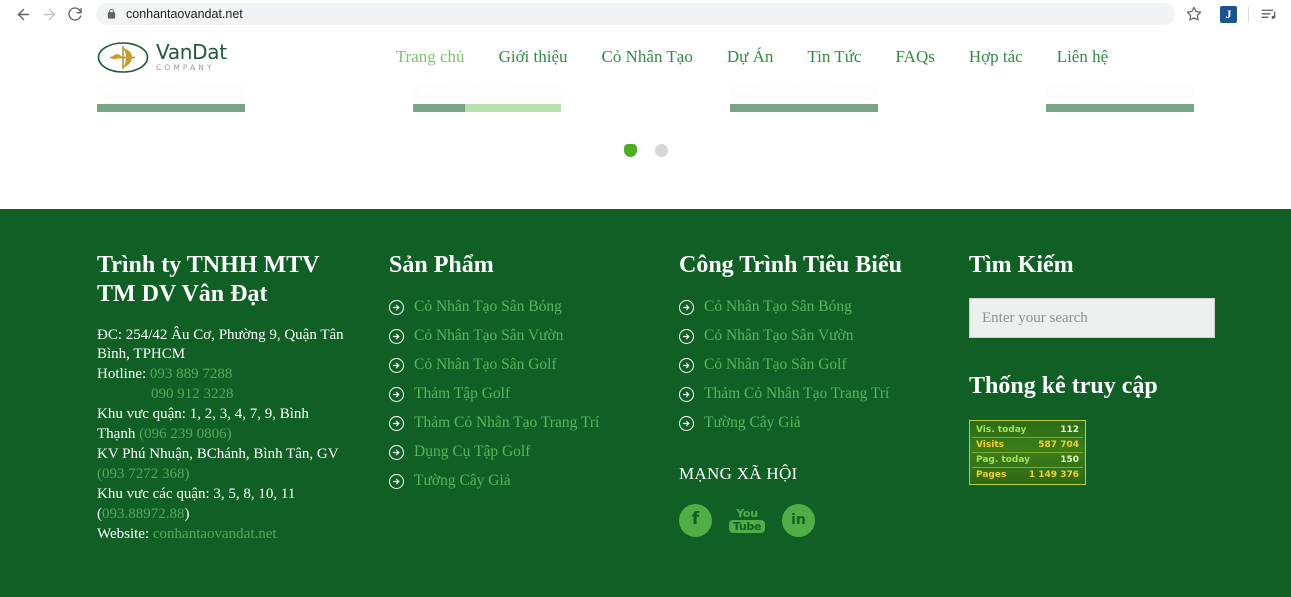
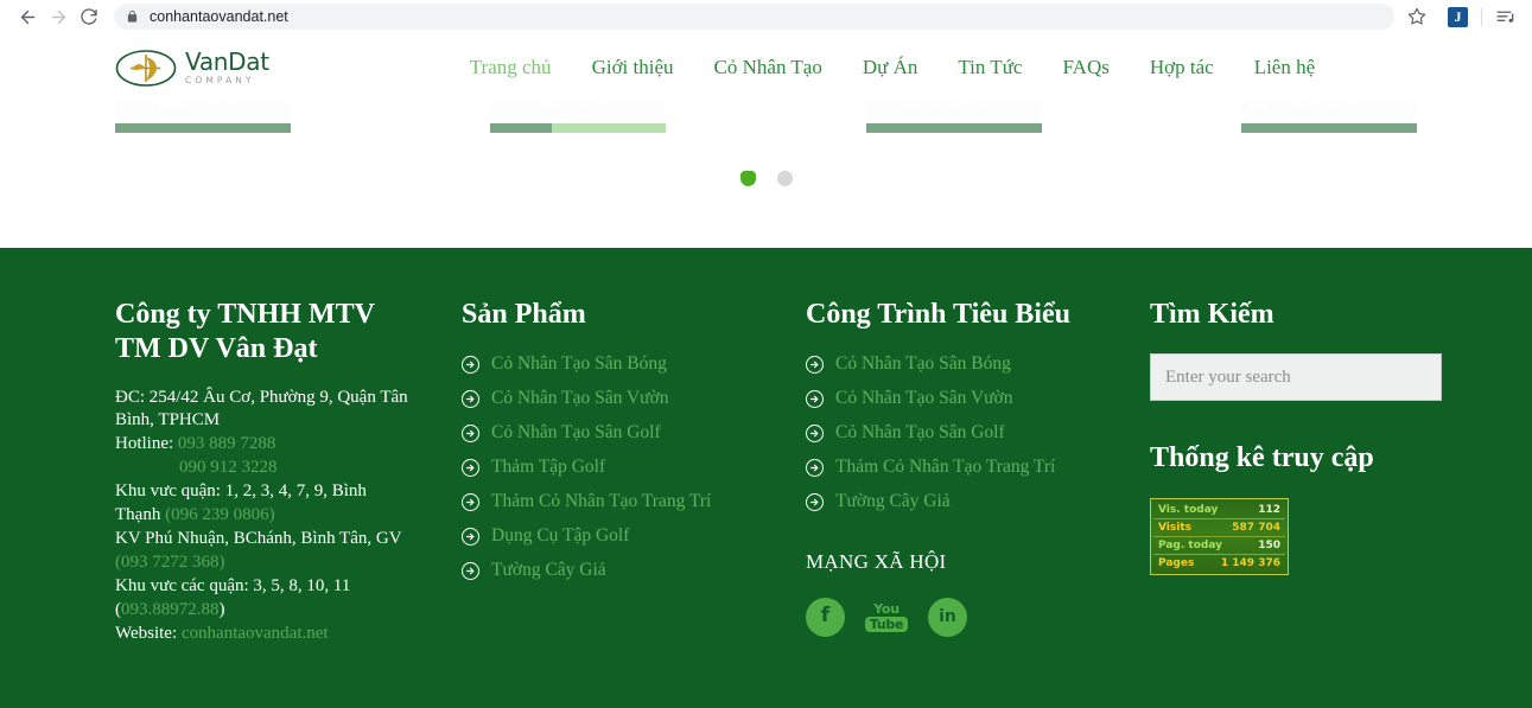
  conhantaovandat.net
  J
  VanDat
  COMPANY
  Trang chủ
  Giới thiệu
  Cỏ Nhân Tạo
  Dự Án
  Tin Tức
  FAQs
  Hợp tác
  Liên hệ
- Trình ty TNHH MTV TM DV Vân Đạt
+ Công ty TNHH MTV TM DV Vân Đạt
  ĐC: 254/42 Âu Cơ, Phường 9, Quận Tân Bình, TPHCM
  Hotline: 093 889 7288
  090 912 3228
  Khu vưc quận: 1, 2, 3, 4, 7, 9, Bình Thạnh (096 239 0806)
  KV Phú Nhuận, BChánh, Bình Tân, GV (093 7272 368)
  Khu vưc các quận: 3, 5, 8, 10, 11 (093.88972.88)
  Website: conhantaovandat.net
  Sản Phẩm
  Cỏ Nhân Tạo Sân Bóng
  Cỏ Nhân Tạo Sân Vườn
  Cỏ Nhân Tạo Sân Golf
  Thảm Tập Golf
  Thảm Cỏ Nhân Tạo Trang Trí
  Dụng Cụ Tập Golf
  Tường Cây Giả
  Công Trình Tiêu Biểu
  Cỏ Nhân Tạo Sân Bóng
  Cỏ Nhân Tạo Sân Vườn
  Cỏ Nhân Tạo Sân Golf
  Thảm Cỏ Nhân Tạo Trang Trí
  Tường Cây Giả
  MẠNG XÃ HỘI
  f
  You
  Tube
  in
  Tìm Kiếm
  Enter your search
  Thống kê truy cập
  Vis. today
  112
  Visits
  587 704
  Pag. today
  150
  Pages
  1 149 376
